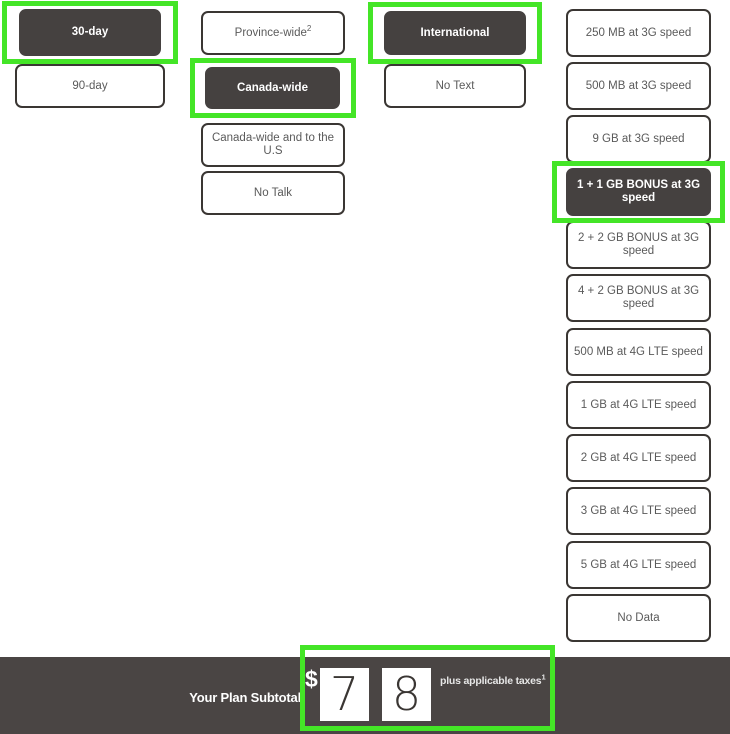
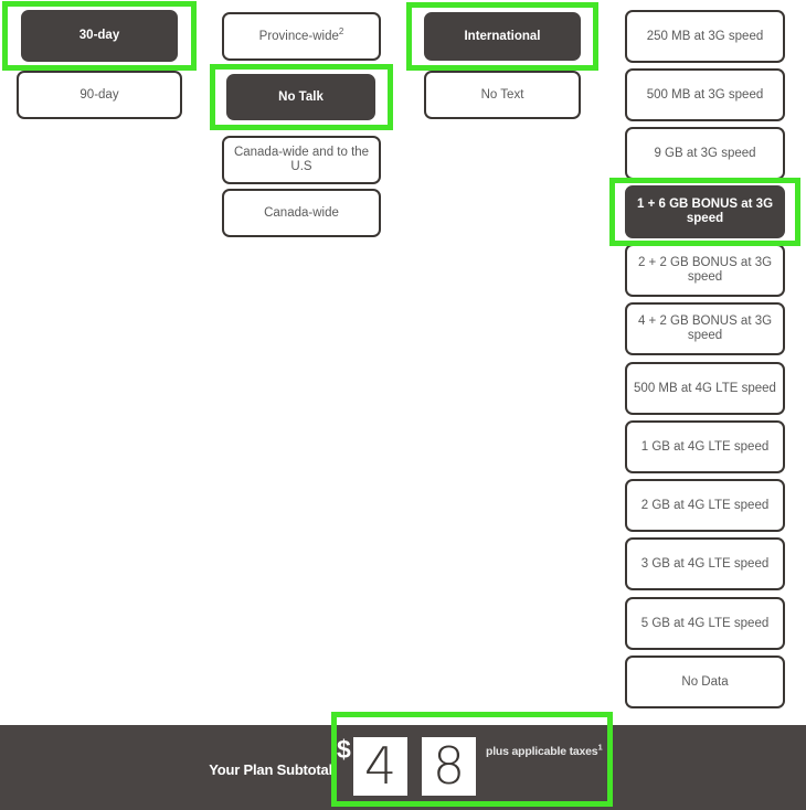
  30-day
  90-day
  Province-wide2
- Canada-wide
+ No Talk
  Canada-wide and to the U.S
- No Talk
+ Canada-wide
  International
  No Text
  250 MB at 3G speed
  500 MB at 3G speed
  9 GB at 3G speed
- 1 + 1 GB BONUS at 3G speed
+ 1 + 6 GB BONUS at 3G speed
  2 + 2 GB BONUS at 3G speed
  4 + 2 GB BONUS at 3G speed
  500 MB at 4G LTE speed
  1 GB at 4G LTE speed
  2 GB at 4G LTE speed
  3 GB at 4G LTE speed
  5 GB at 4G LTE speed
  No Data
  Your Plan Subtotal
  $
- 7
+ 4
  8
  plus applicable taxes1
